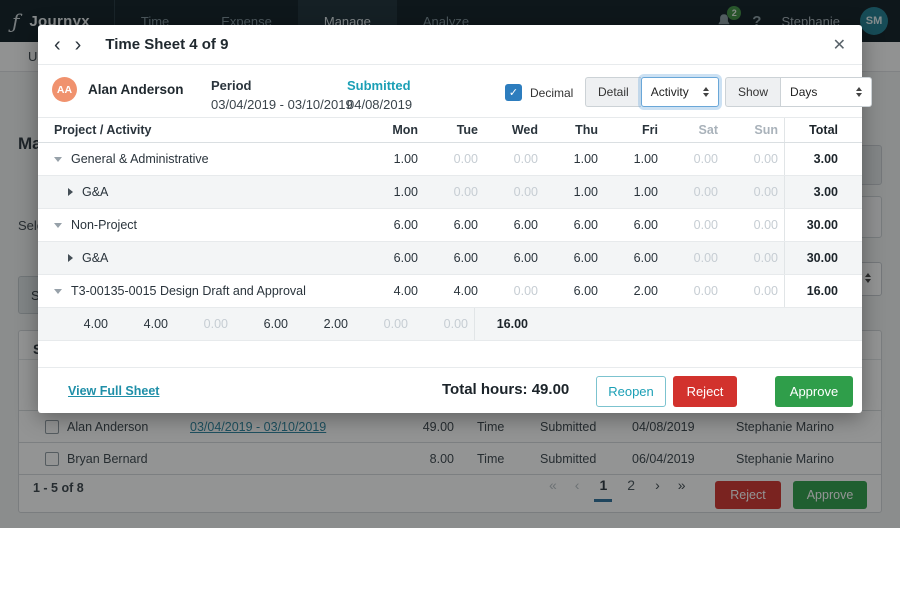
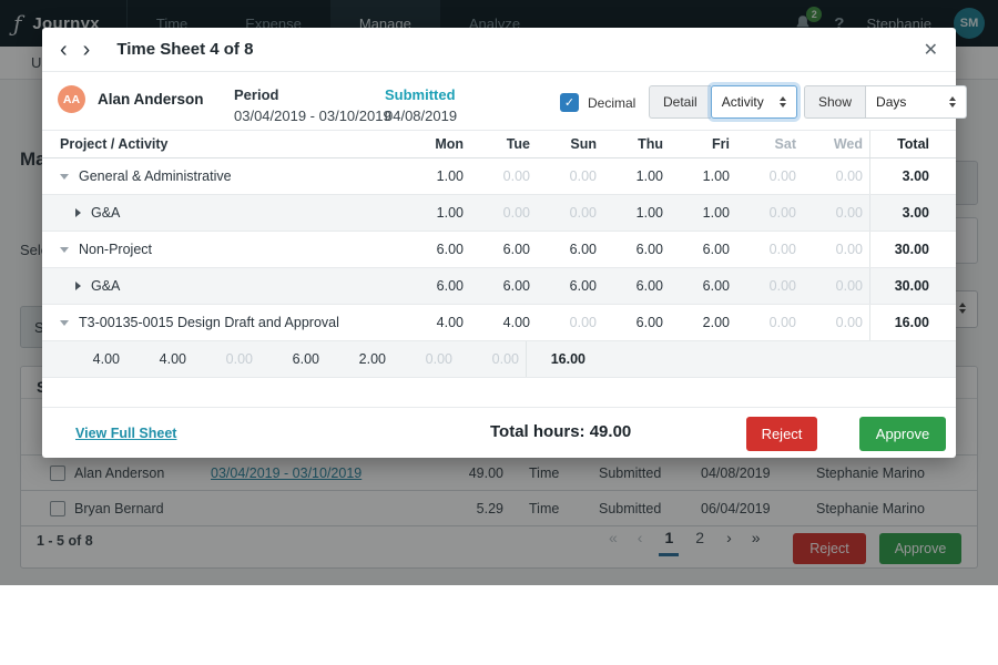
  ƒ
  Journyx
  Time
  Expense
  Manage
  Analyze
  2
  ?
  Stephanie
  SM
  S
  Alan Anderson
  03/04/2019 - 03/10/2019
  49.00
  Time
  Submitted
  04/08/2019
  Stephanie Marino
  Bryan Bernard
- 8.00
+ 5.29
  Time
  Submitted
  06/04/2019
  Stephanie Marino
  1 - 5 of 8
  «
  ‹
  1
  2
  ›
  »
  Reject
  Approve
  ‹
  ›
- Time Sheet 4 of 9
+ Time Sheet 4 of 8
  ✕
  AA
  Alan Anderson
  Period
  03/04/2019 - 03/10/2019
  Submitted
  04/08/2019
  Decimal
  Detail
  Activity
  Show
  Days
  Project / Activity
  Mon
  Tue
- Wed
+ Sun
  Thu
  Fri
  Sat
- Sun
+ Wed
  Total
  General & Administrative
  1.00
  0.00
  0.00
  1.00
  1.00
  0.00
  0.00
  3.00
  G&A
  1.00
  0.00
  0.00
  1.00
  1.00
  0.00
  0.00
  3.00
  Non-Project
  6.00
  6.00
  6.00
  6.00
  6.00
  0.00
  0.00
  30.00
  G&A
  6.00
  6.00
  6.00
  6.00
  6.00
  0.00
  0.00
  30.00
  T3-00135-0015 Design Draft and Approval
  4.00
  4.00
  0.00
  6.00
  2.00
  0.00
  0.00
  16.00
  4.00
  4.00
  0.00
  6.00
  2.00
  0.00
  0.00
  16.00
  View Full Sheet
  Total hours: 49.00
- Reopen
  Reject
  Approve
